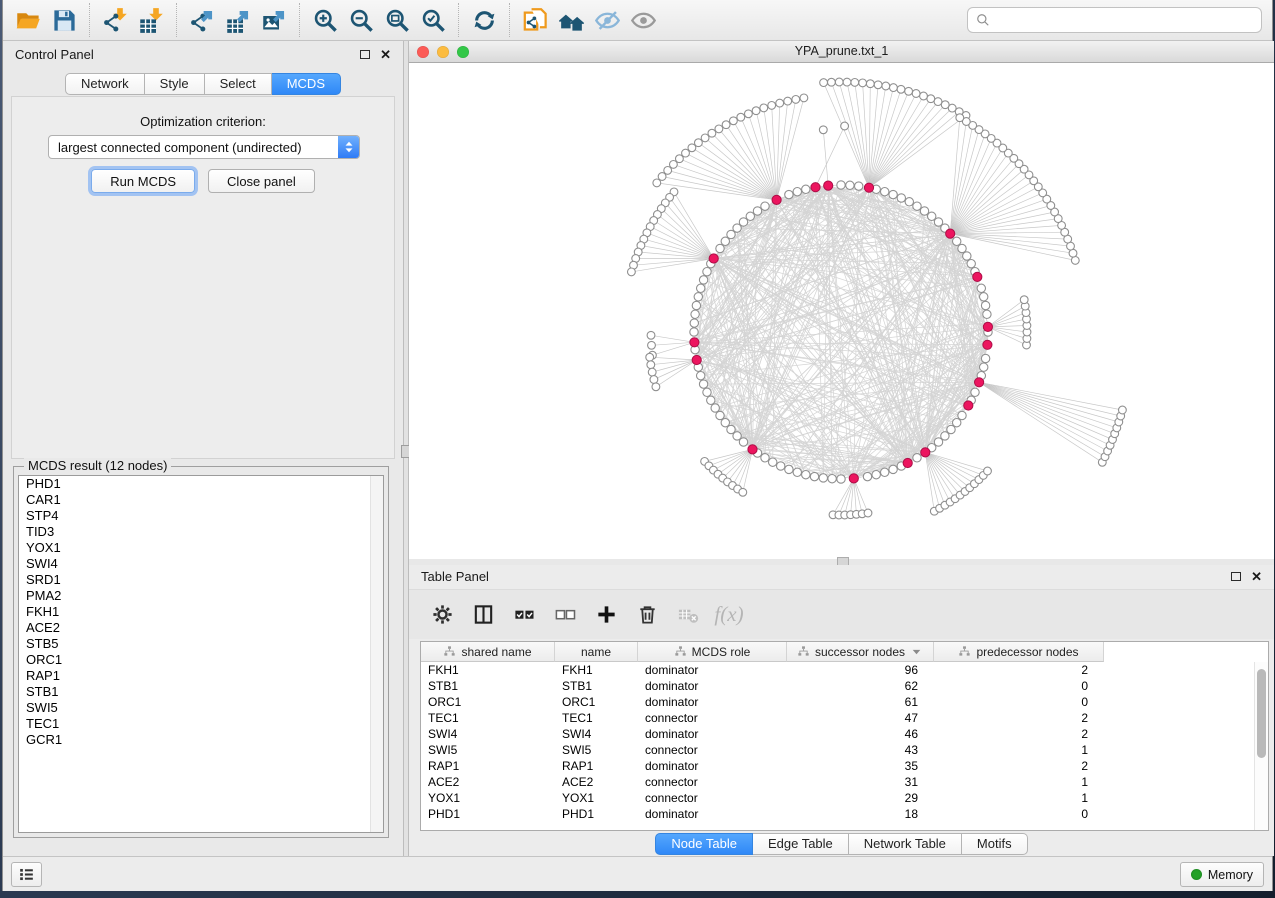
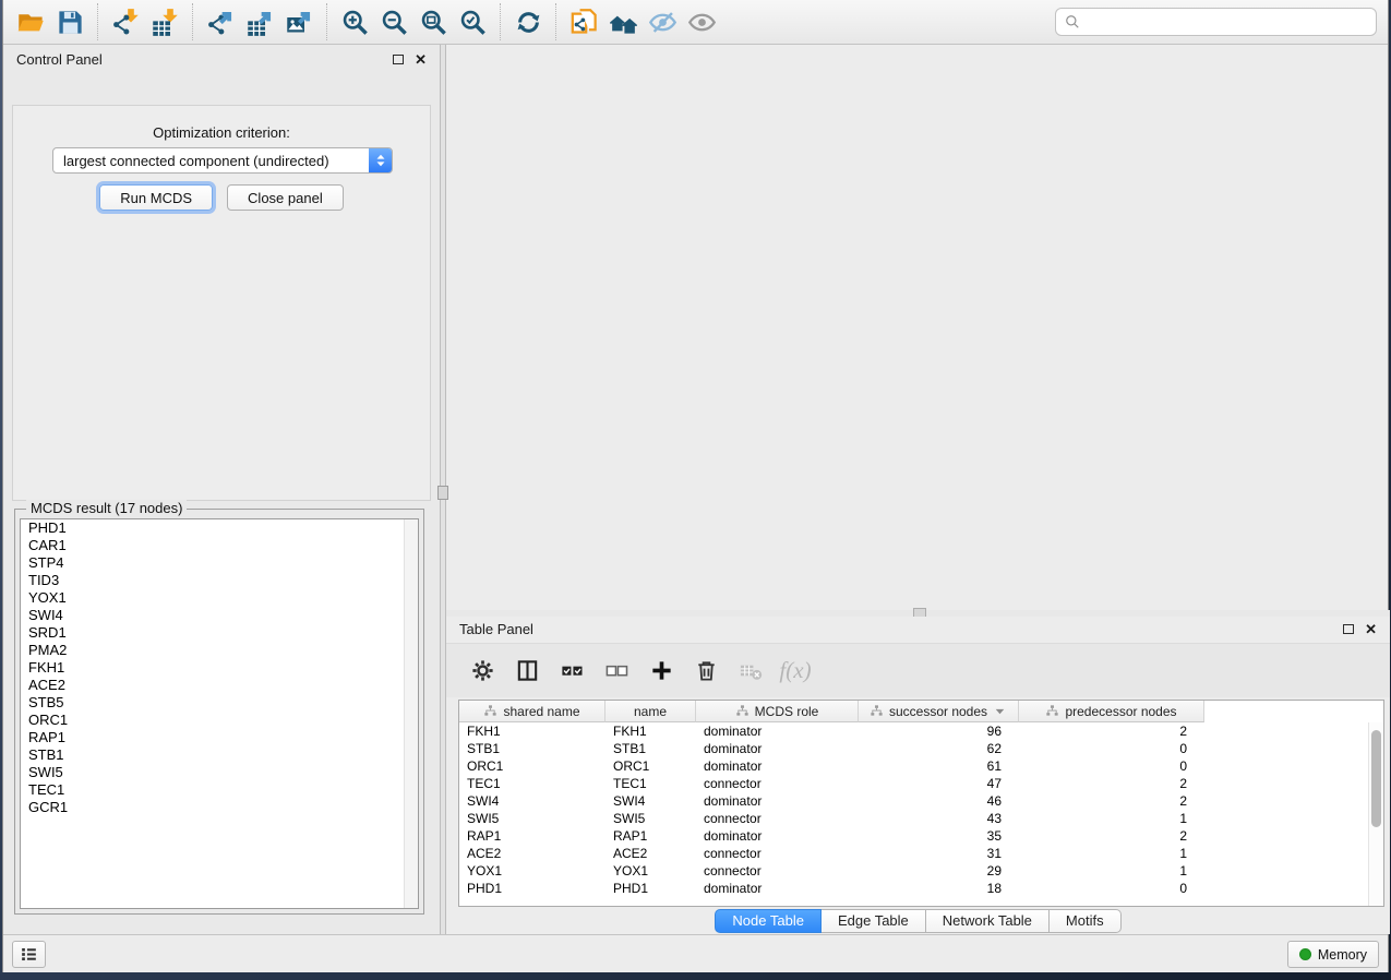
  Control Panel
  ✕
- Network
- Style
- Select
- MCDS
  Optimization criterion:
  largest connected component (undirected)
  Run MCDS
  Close panel
- MCDS result (12 nodes)
+ MCDS result (17 nodes)
  PHD1
  CAR1
  STP4
  TID3
  YOX1
  SWI4
  SRD1
  PMA2
  FKH1
  ACE2
  STB5
  ORC1
  RAP1
  STB1
  SWI5
  TEC1
  GCR1
- YPA_prune.txt_1
  Table Panel
  ✕
  f(x)
  shared name
  name
  MCDS role
  successor nodes
  predecessor nodes
  FKH1
  FKH1
  dominator
  96
  2
  STB1
  STB1
  dominator
  62
  0
  ORC1
  ORC1
  dominator
  61
  0
  TEC1
  TEC1
  connector
  47
  2
  SWI4
  SWI4
  dominator
  46
  2
  SWI5
  SWI5
  connector
  43
  1
  RAP1
  RAP1
  dominator
  35
  2
  ACE2
  ACE2
  connector
  31
  1
  YOX1
  YOX1
  connector
  29
  1
  PHD1
  PHD1
  dominator
  18
  0
  Node Table
  Edge Table
  Network Table
  Motifs
  Memory
